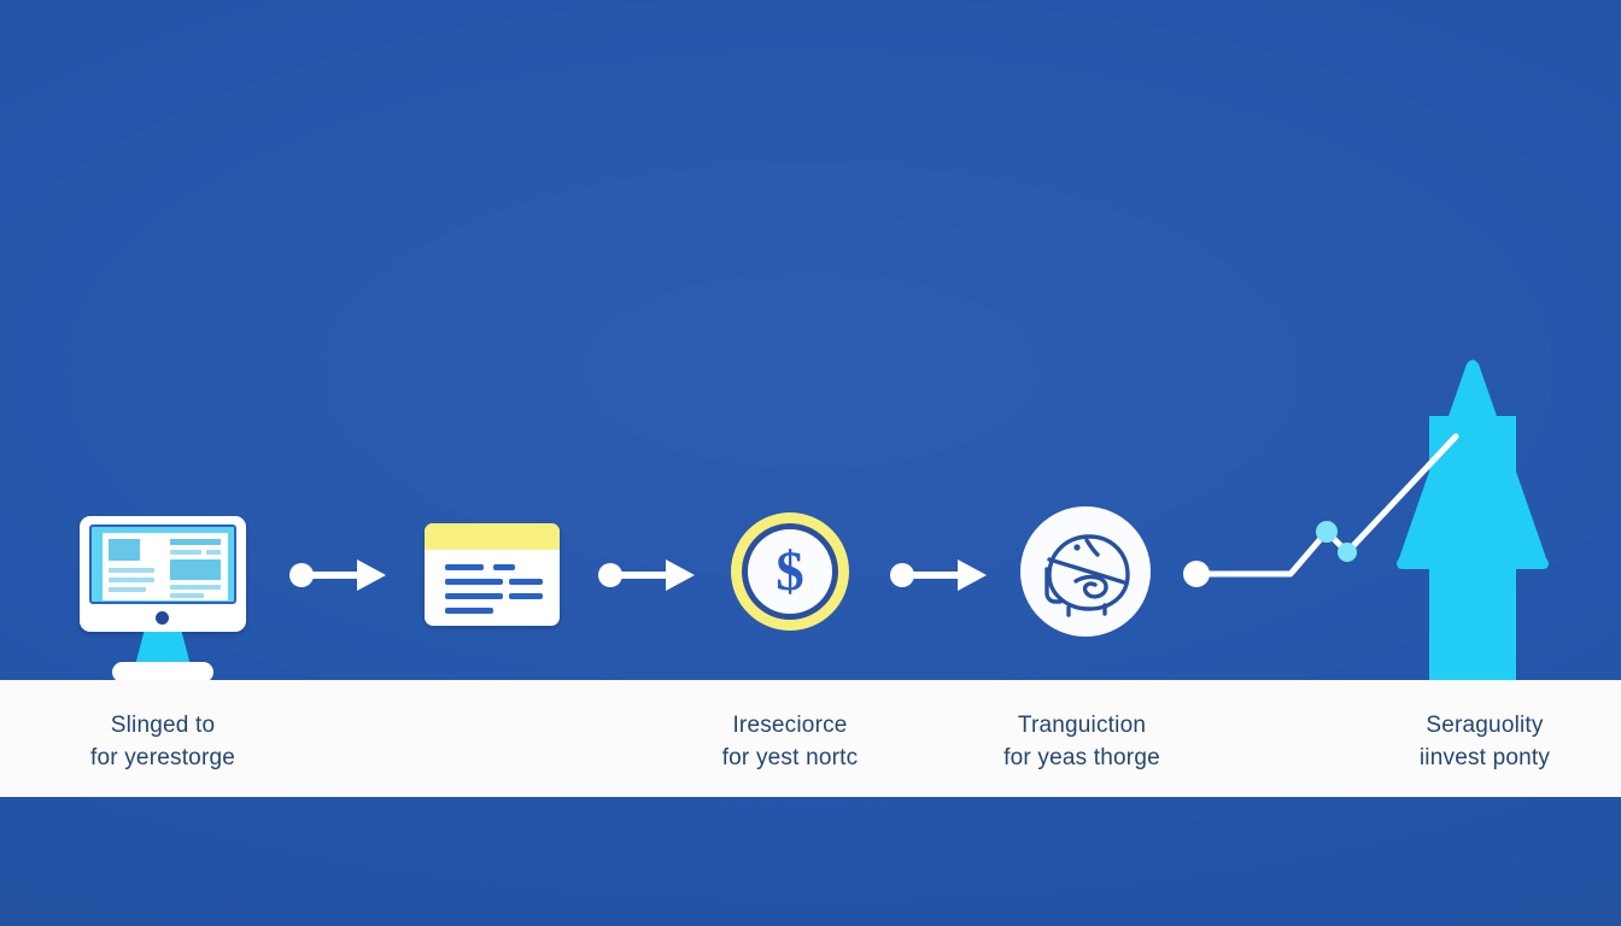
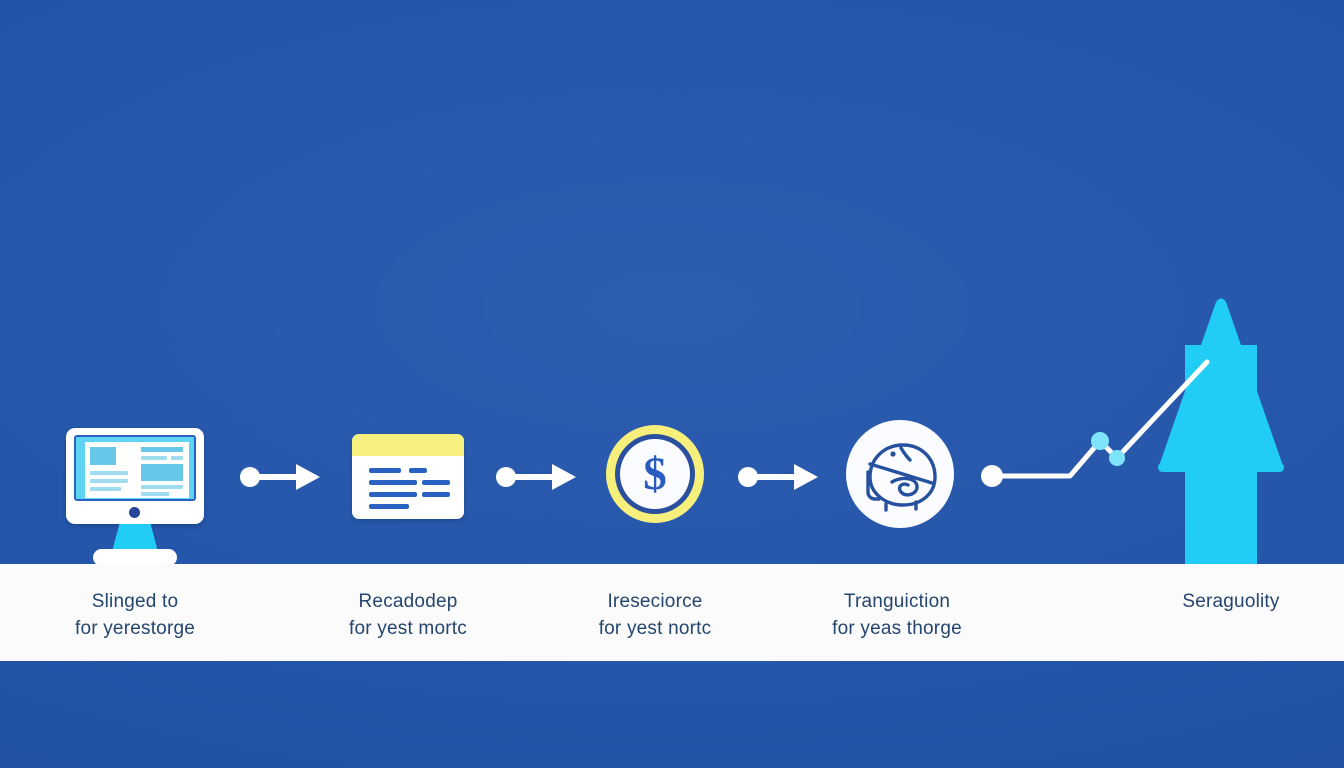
  $
  Slinged to
  for yerestorge
+ Recadodep
+ for yest mortc
  Ireseciorce
  for yest nortc
  Tranguiction
  for yeas thorge
  Seraguolity
- iinvest ponty
